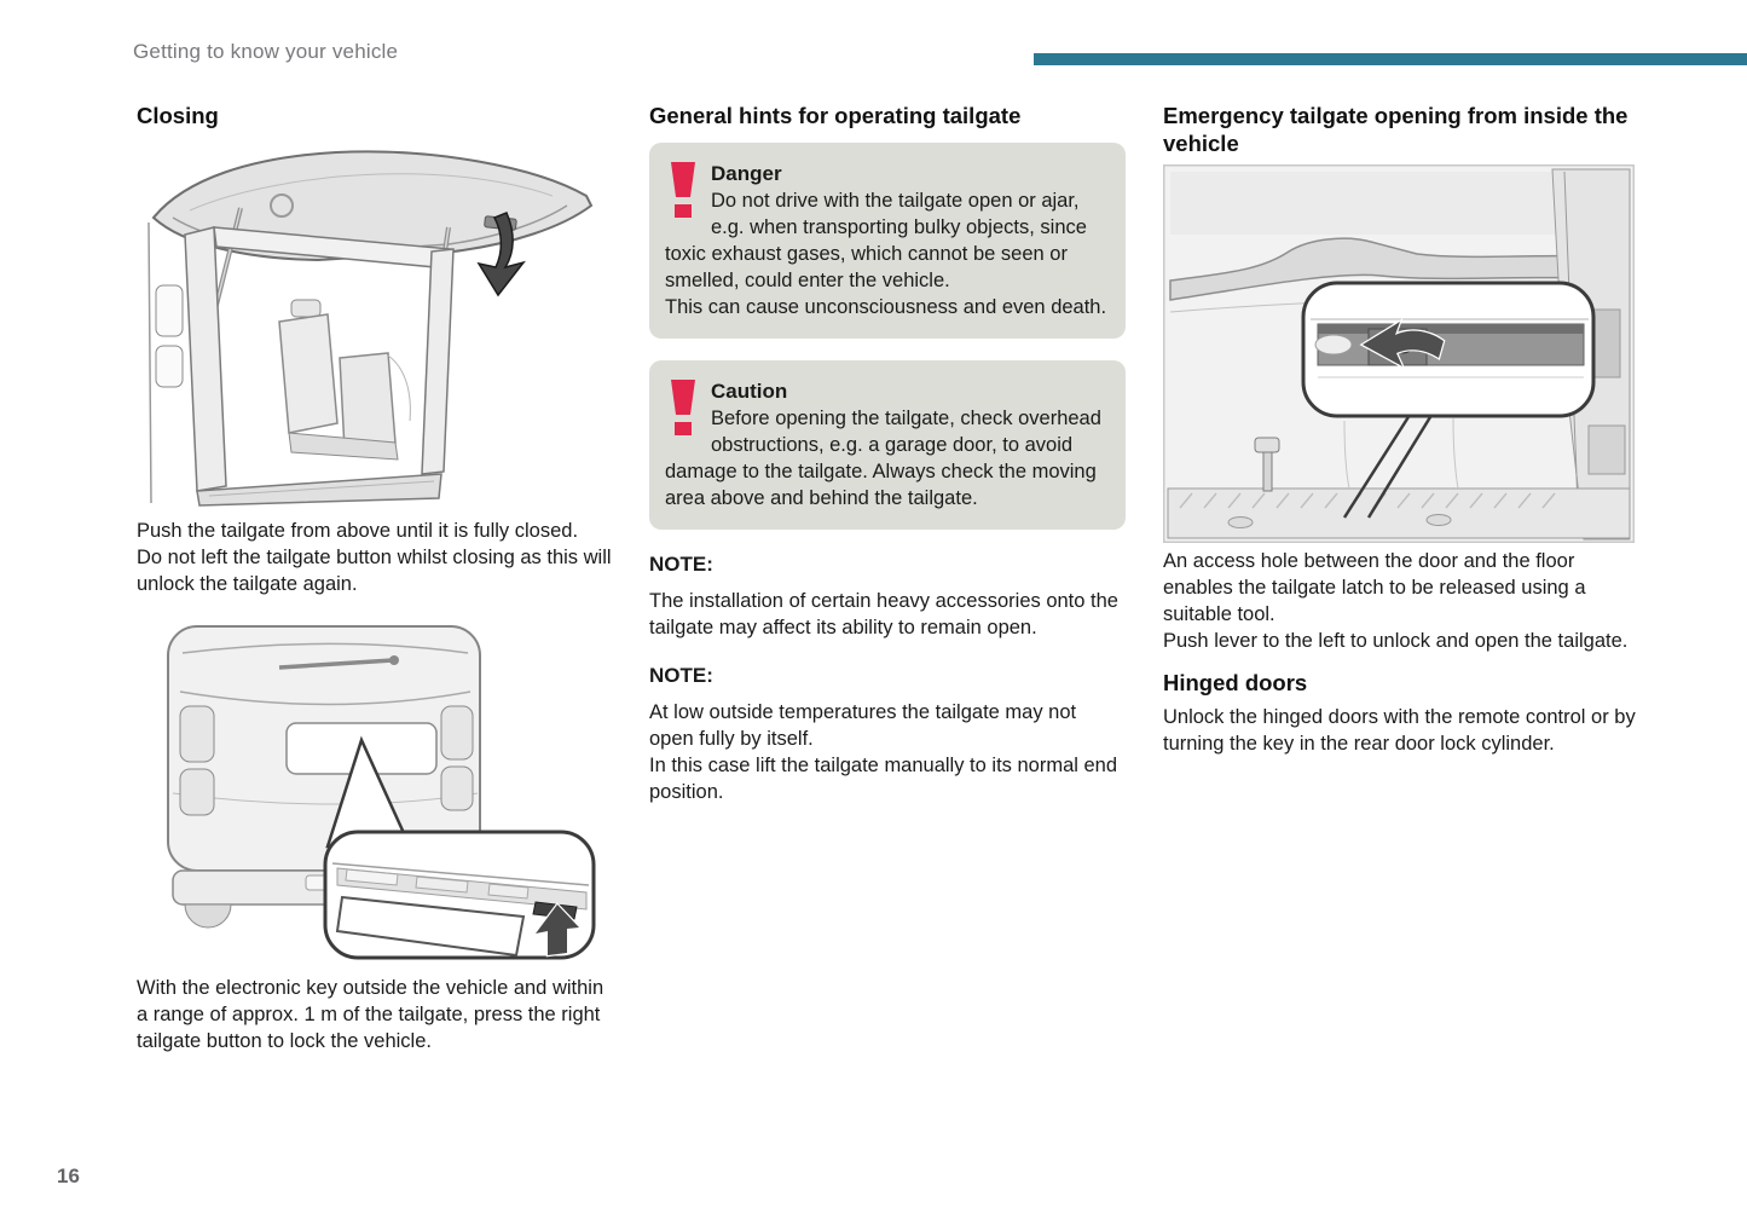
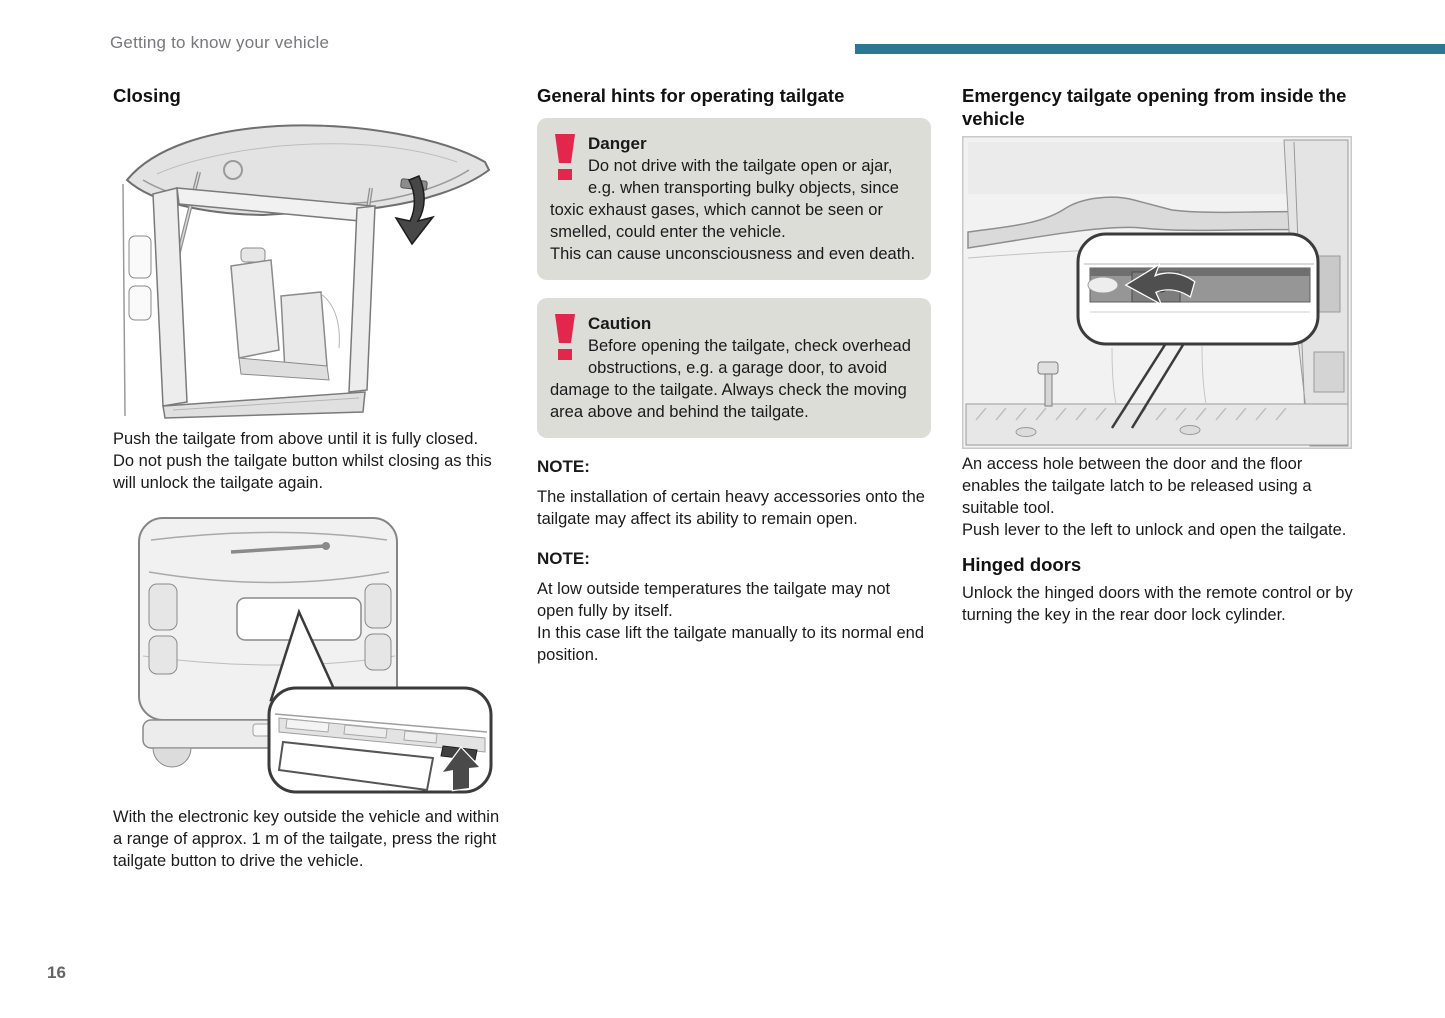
  Getting to know your vehicle
  Closing
  Push the tailgate from above until it is fully closed.
- Do not left the tailgate button whilst closing as this will unlock the tailgate again.
+ Do not push the tailgate button whilst closing as this will unlock the tailgate again.
- With the electronic key outside the vehicle and within a range of approx. 1 m of the tailgate, press the right tailgate button to lock the vehicle.
+ With the electronic key outside the vehicle and within a range of approx. 1 m of the tailgate, press the right tailgate button to drive the vehicle.
  General hints for operating tailgate
  Danger
  Do not drive with the tailgate open or ajar, e.g. when transporting bulky objects, since toxic exhaust gases, which cannot be seen or smelled, could enter the vehicle.
  This can cause unconsciousness and even death.
  Caution
  Before opening the tailgate, check overhead obstructions, e.g. a garage door, to avoid damage to the tailgate. Always check the moving area above and behind the tailgate.
  NOTE:
  The installation of certain heavy accessories onto the tailgate may affect its ability to remain open.
  NOTE:
  At low outside temperatures the tailgate may not open fully by itself.
  In this case lift the tailgate manually to its normal end position.
  Emergency tailgate opening from inside the vehicle
  An access hole between the door and the floor enables the tailgate latch to be released using a suitable tool.
  Push lever to the left to unlock and open the tailgate.
  Hinged doors
  Unlock the hinged doors with the remote control or by turning the key in the rear door lock cylinder.
  16
